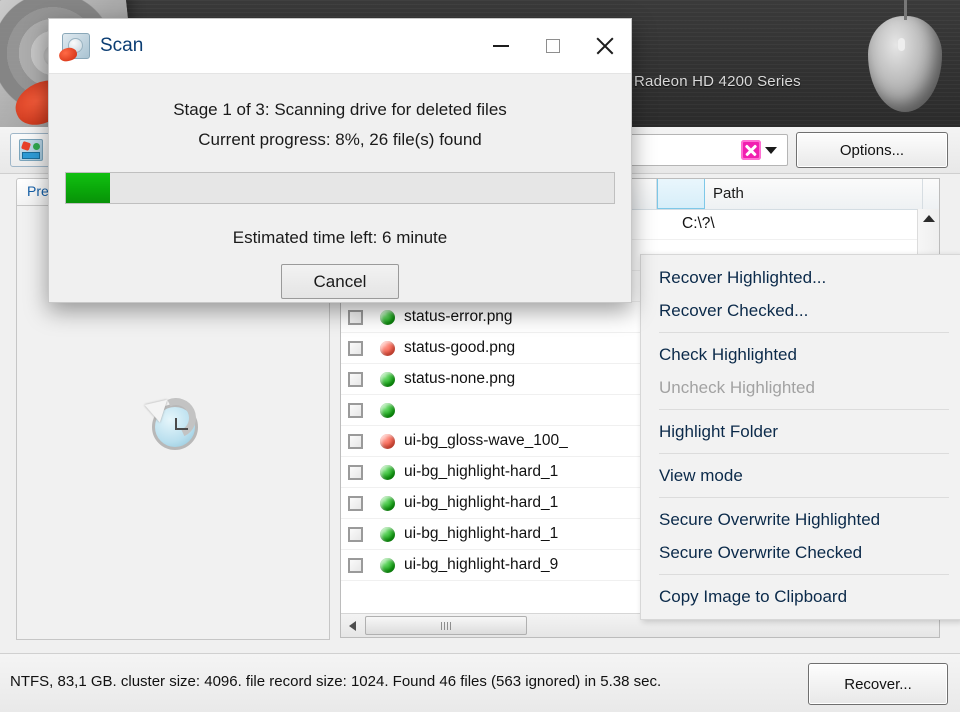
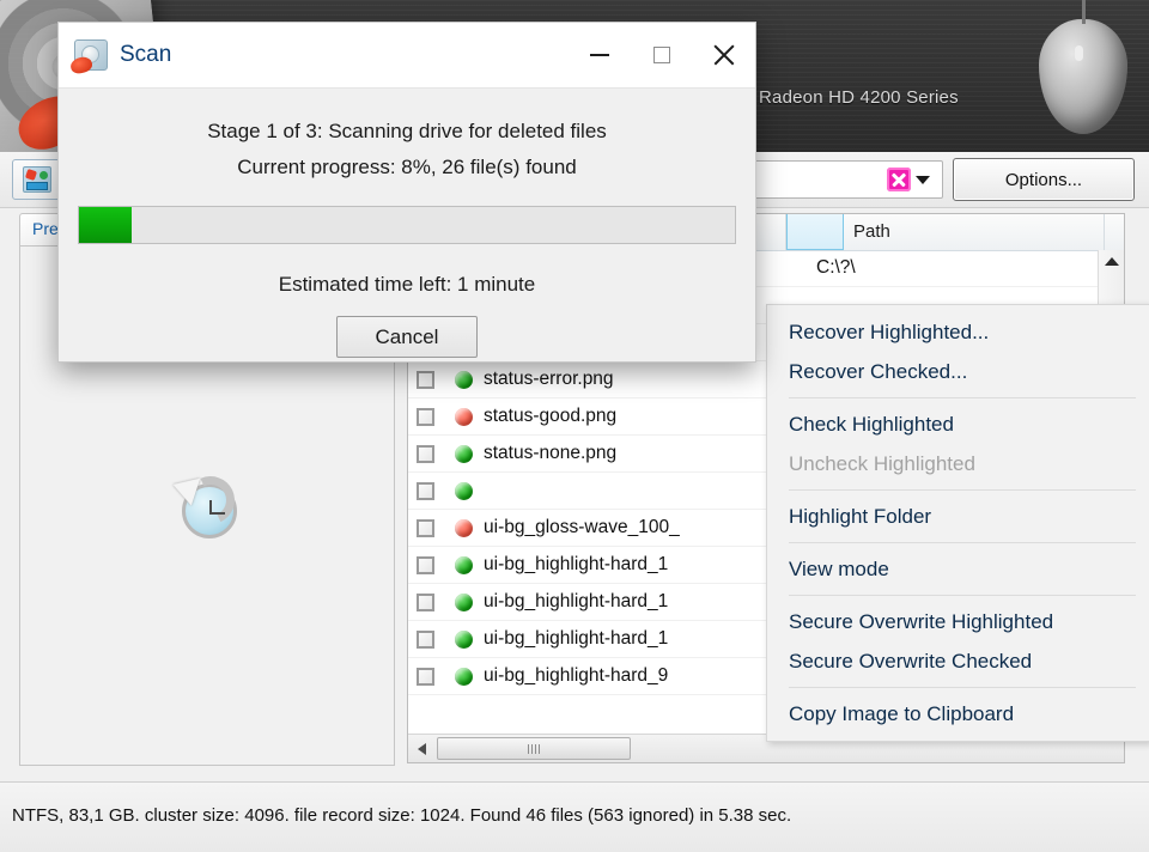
  Radeon HD 4200 Series
  Options...
  Pre
  Path
  C:\?\
  status-error.png
  status-good.png
  status-none.png
  ui-bg_gloss-wave_100_
  ui-bg_highlight-hard_1
  ui-bg_highlight-hard_1
  ui-bg_highlight-hard_1
  ui-bg_highlight-hard_9
  Recover Highlighted...
  Recover Checked...
  Check Highlighted
  Uncheck Highlighted
  Highlight Folder
  View mode
  Secure Overwrite Highlighted
  Secure Overwrite Checked
  Copy Image to Clipboard
  NTFS, 83,1 GB. cluster size: 4096. file record size: 1024. Found 46 files (563 ignored) in 5.38 sec.
- Recover...
  Scan
  Stage 1 of 3: Scanning drive for deleted files
  Current progress: 8%, 26 file(s) found
- Estimated time left: 6 minute
+ Estimated time left: 1 minute
  Cancel
